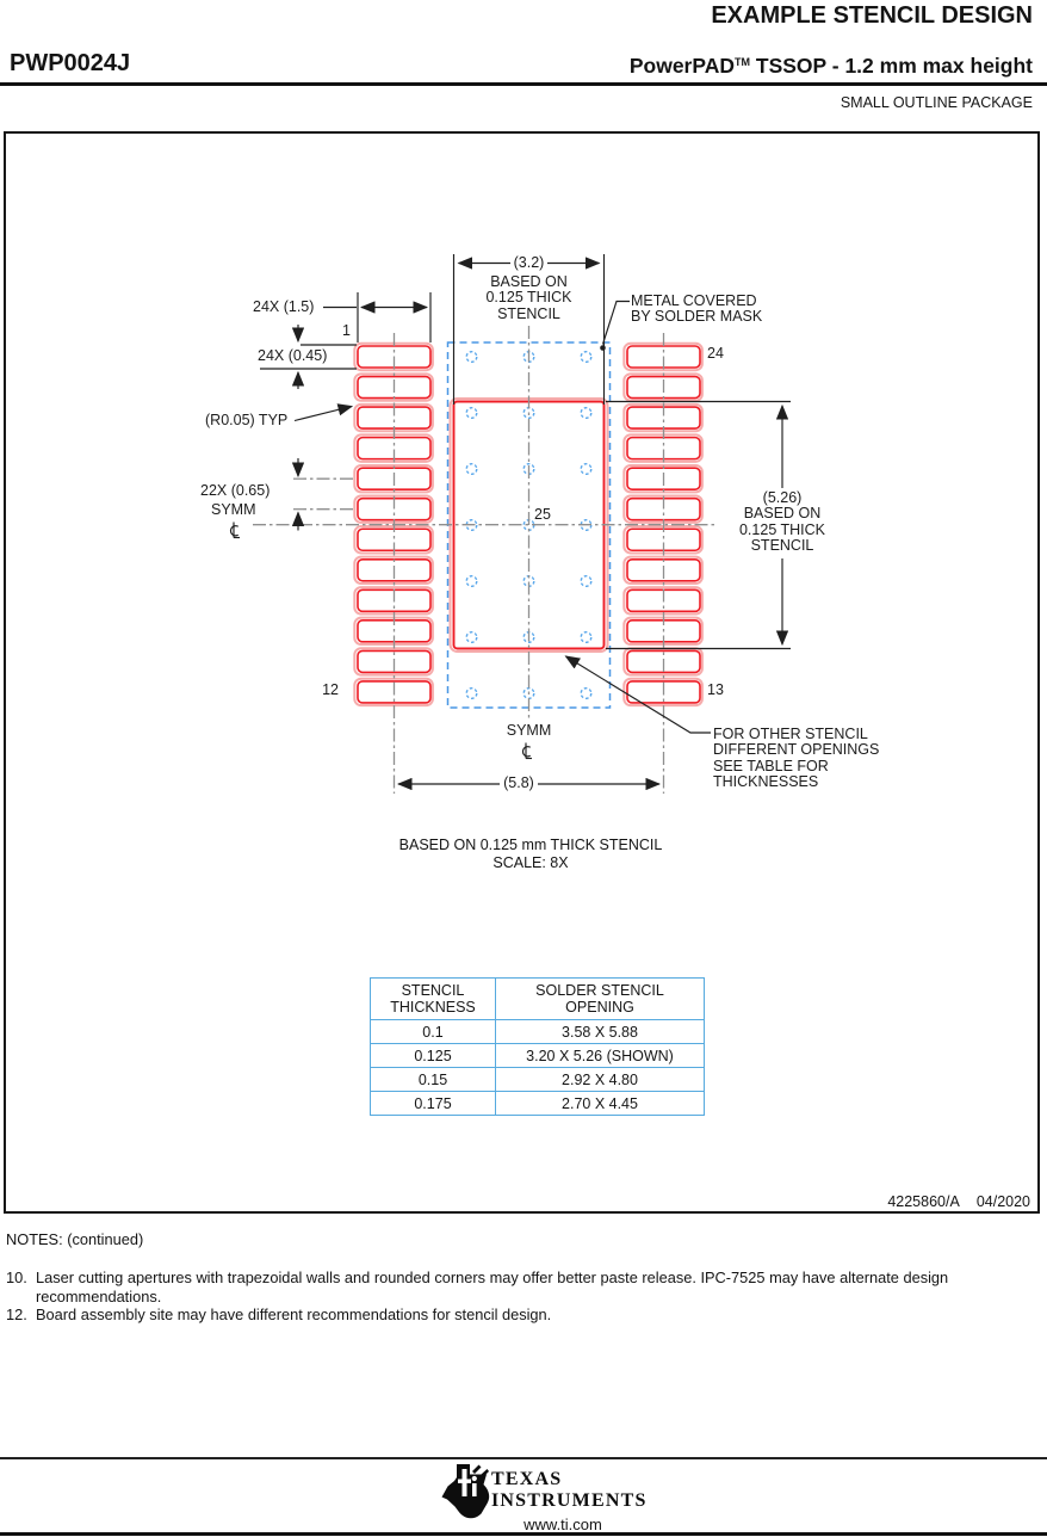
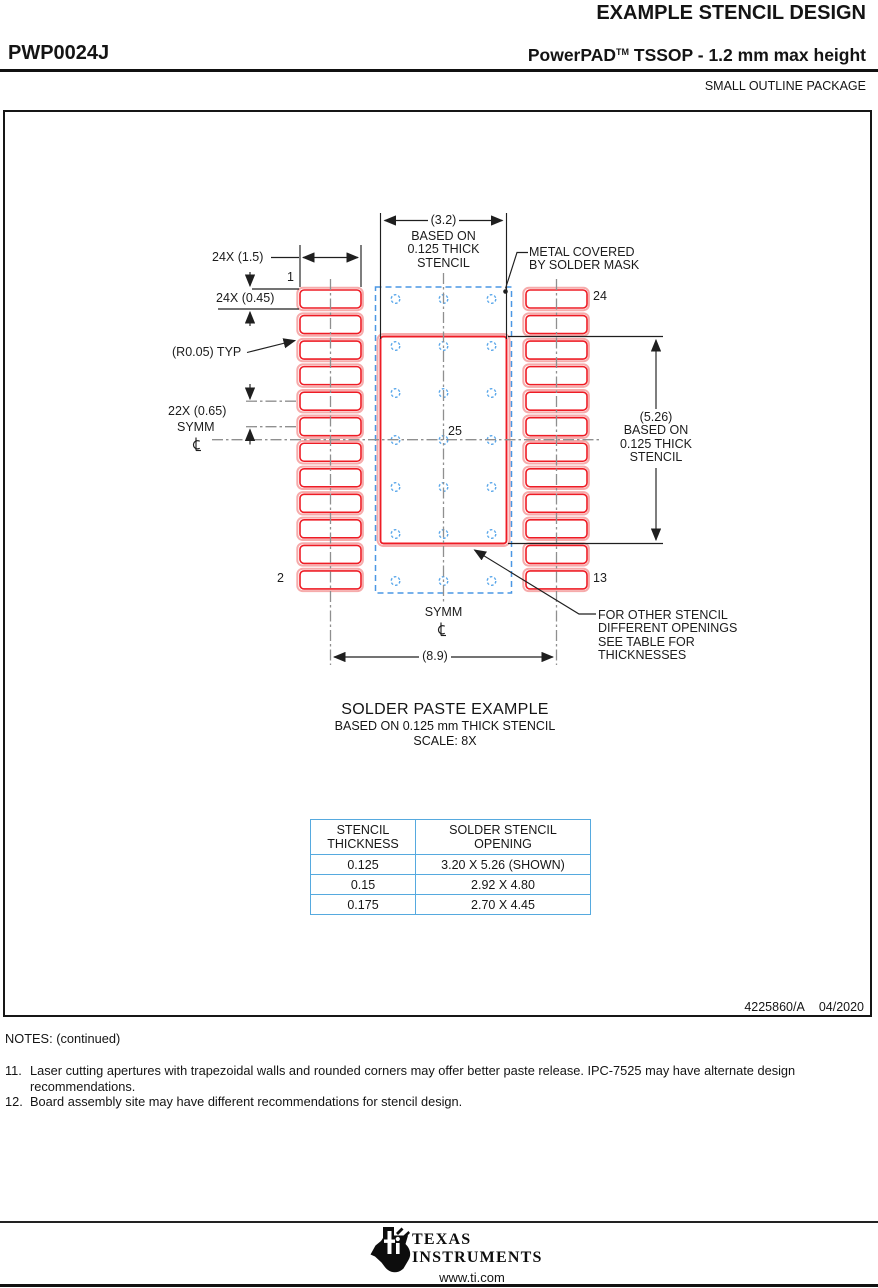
  EXAMPLE STENCIL DESIGN
  PWP0024J
  PowerPADTM TSSOP - 1.2 mm max height
  SMALL OUTLINE PACKAGE
  24X (1.5)
  1
  24X (0.45)
  (R0.05) TYP
  22X (0.65)
  SYMM
  (3.2)
  BASED ON
  0.125 THICK
  STENCIL
  METAL COVERED
  BY SOLDER MASK
  24
  (5.26)
  BASED ON
  0.125 THICK
  STENCIL
  25
- 12
+ 2
  13
  SYMM
- (5.8)
+ (8.9)
  FOR OTHER STENCIL
  DIFFERENT OPENINGS
  SEE TABLE FOR
  THICKNESSES
+ SOLDER PASTE EXAMPLE
  BASED ON 0.125 mm THICK STENCIL
  SCALE: 8X
  STENCILTHICKNESS	SOLDER STENCILOPENING
- 0.1	3.58 X 5.88
  0.125	3.20 X 5.26 (SHOWN)
  0.15	2.92 X 4.80
  0.175	2.70 X 4.45
  4225860/A 04/2020
  NOTES: (continued)
- 10.
+ 11.
  Laser cutting apertures with trapezoidal walls and rounded corners may offer better paste release. IPC-7525 may have alternate design recommendations.
  12.
  Board assembly site may have different recommendations for stencil design.
  TEXAS
  INSTRUMENTS
  www.ti.com
